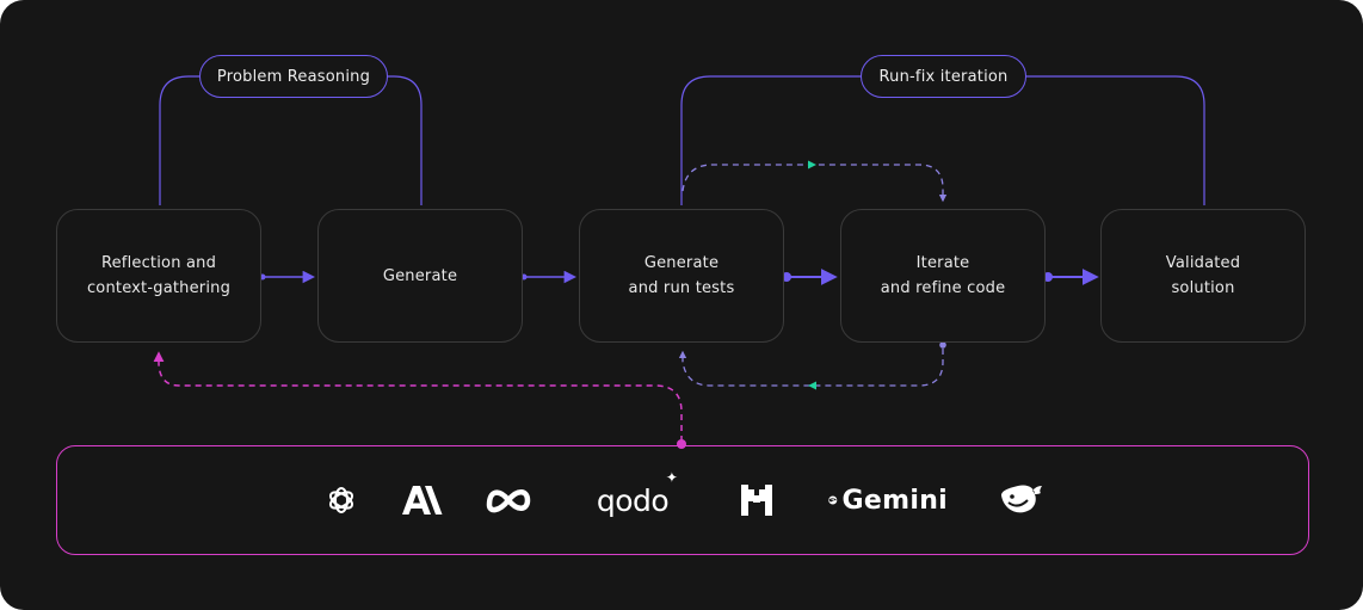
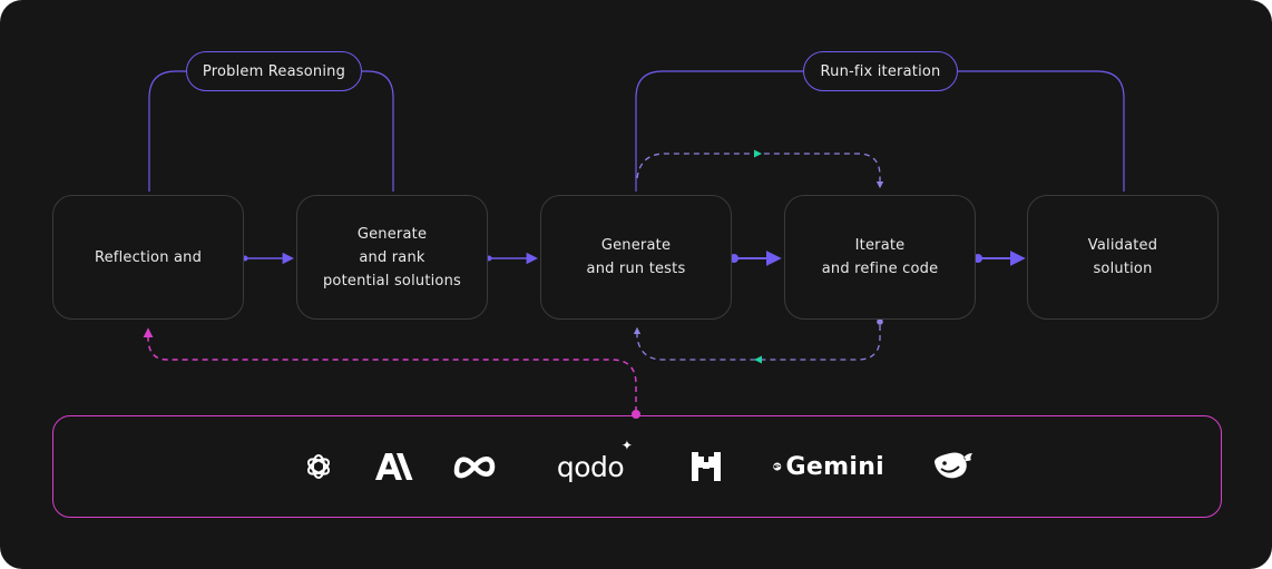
  Problem Reasoning
  Run-fix iteration
  Reflection and
- context-gathering
  Generate
+ and rank
+ potential solutions
  Generate
  and run tests
  Iterate
  and refine code
  Validated
  solution
  qodo
  ✦
  Gemini
